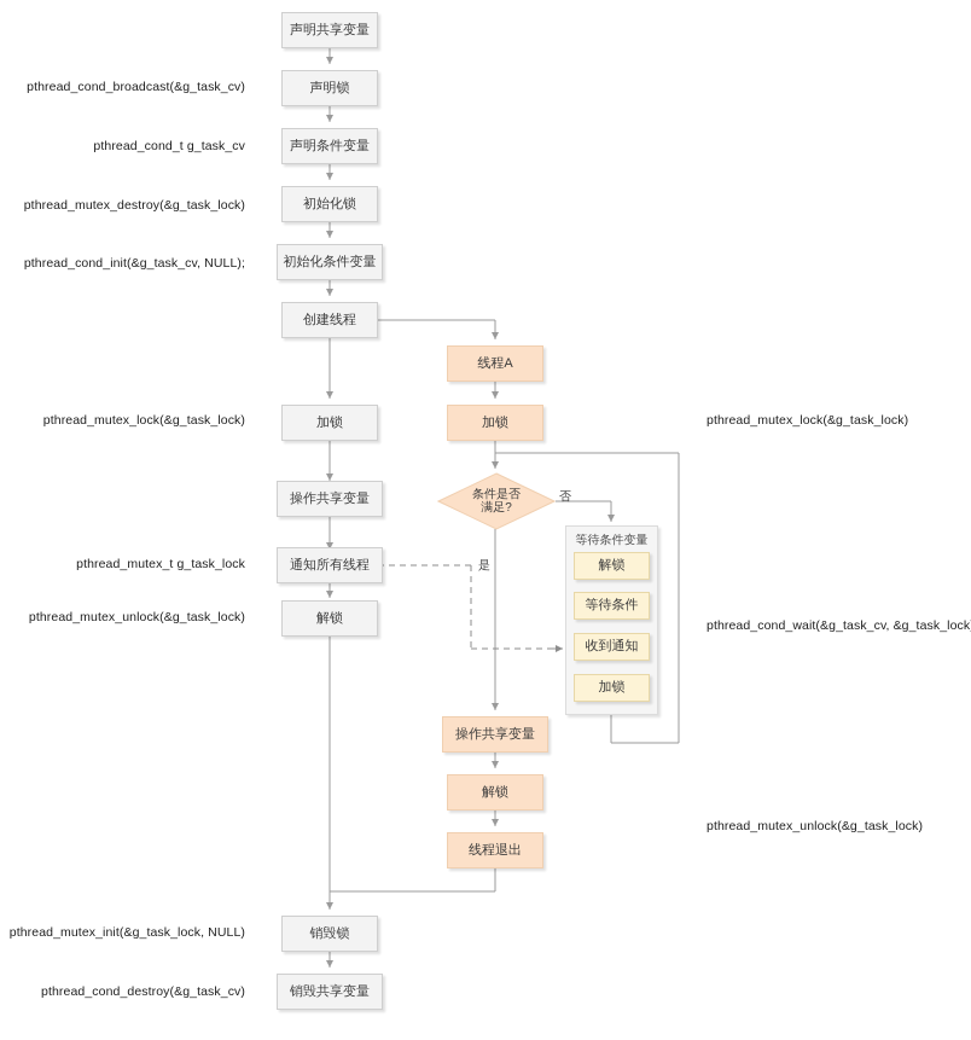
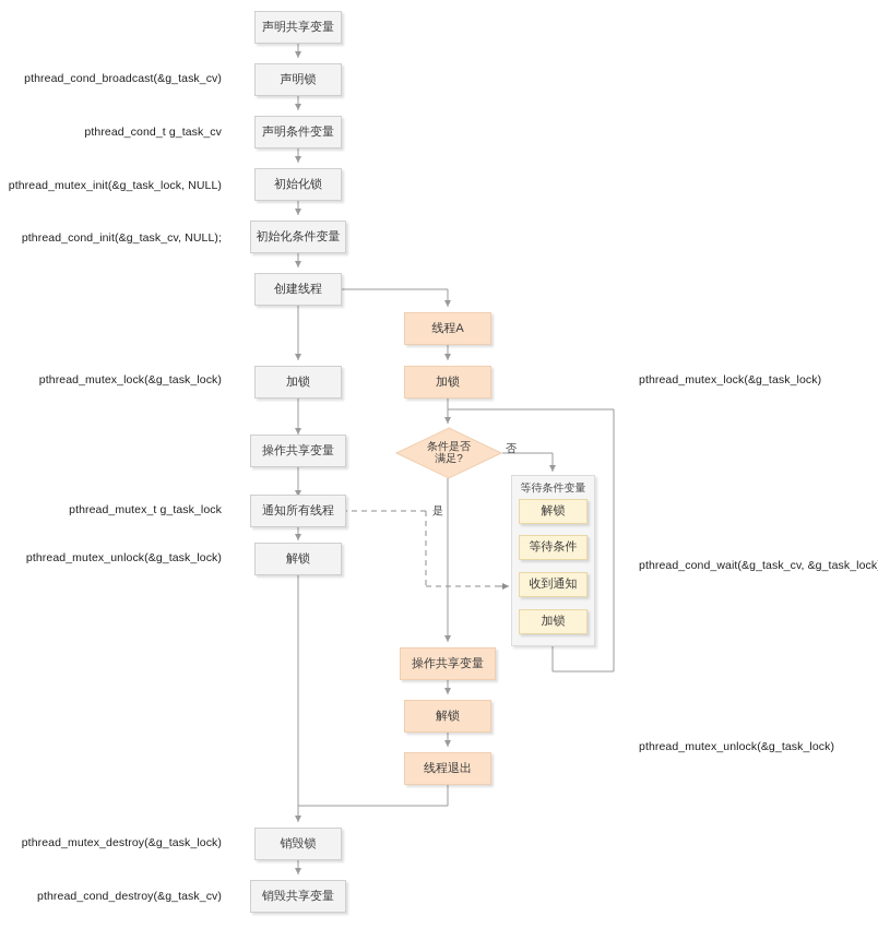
  声明共享变量
  声明锁
  声明条件变量
  初始化锁
  初始化条件变量
  创建线程
  加锁
  操作共享变量
  通知所有线程
  解锁
  销毁锁
  销毁共享变量
  线程A
  加锁
  操作共享变量
  解锁
  线程退出
  条件是否
  满足?
  否
  是
  等待条件变量
  解锁
  等待条件
  收到通知
  加锁
  pthread_cond_broadcast(&g_task_cv)
  pthread_cond_t g_task_cv
- pthread_mutex_destroy(&g_task_lock)
+ pthread_mutex_init(&g_task_lock, NULL)
  pthread_cond_init(&g_task_cv, NULL);
  pthread_mutex_lock(&g_task_lock)
  pthread_mutex_t g_task_lock
  pthread_mutex_unlock(&g_task_lock)
- pthread_mutex_init(&g_task_lock, NULL)
+ pthread_mutex_destroy(&g_task_lock)
  pthread_cond_destroy(&g_task_cv)
  pthread_mutex_lock(&g_task_lock)
  pthread_cond_wait(&g_task_cv, &g_task_lock
  pthread_mutex_unlock(&g_task_lock)
